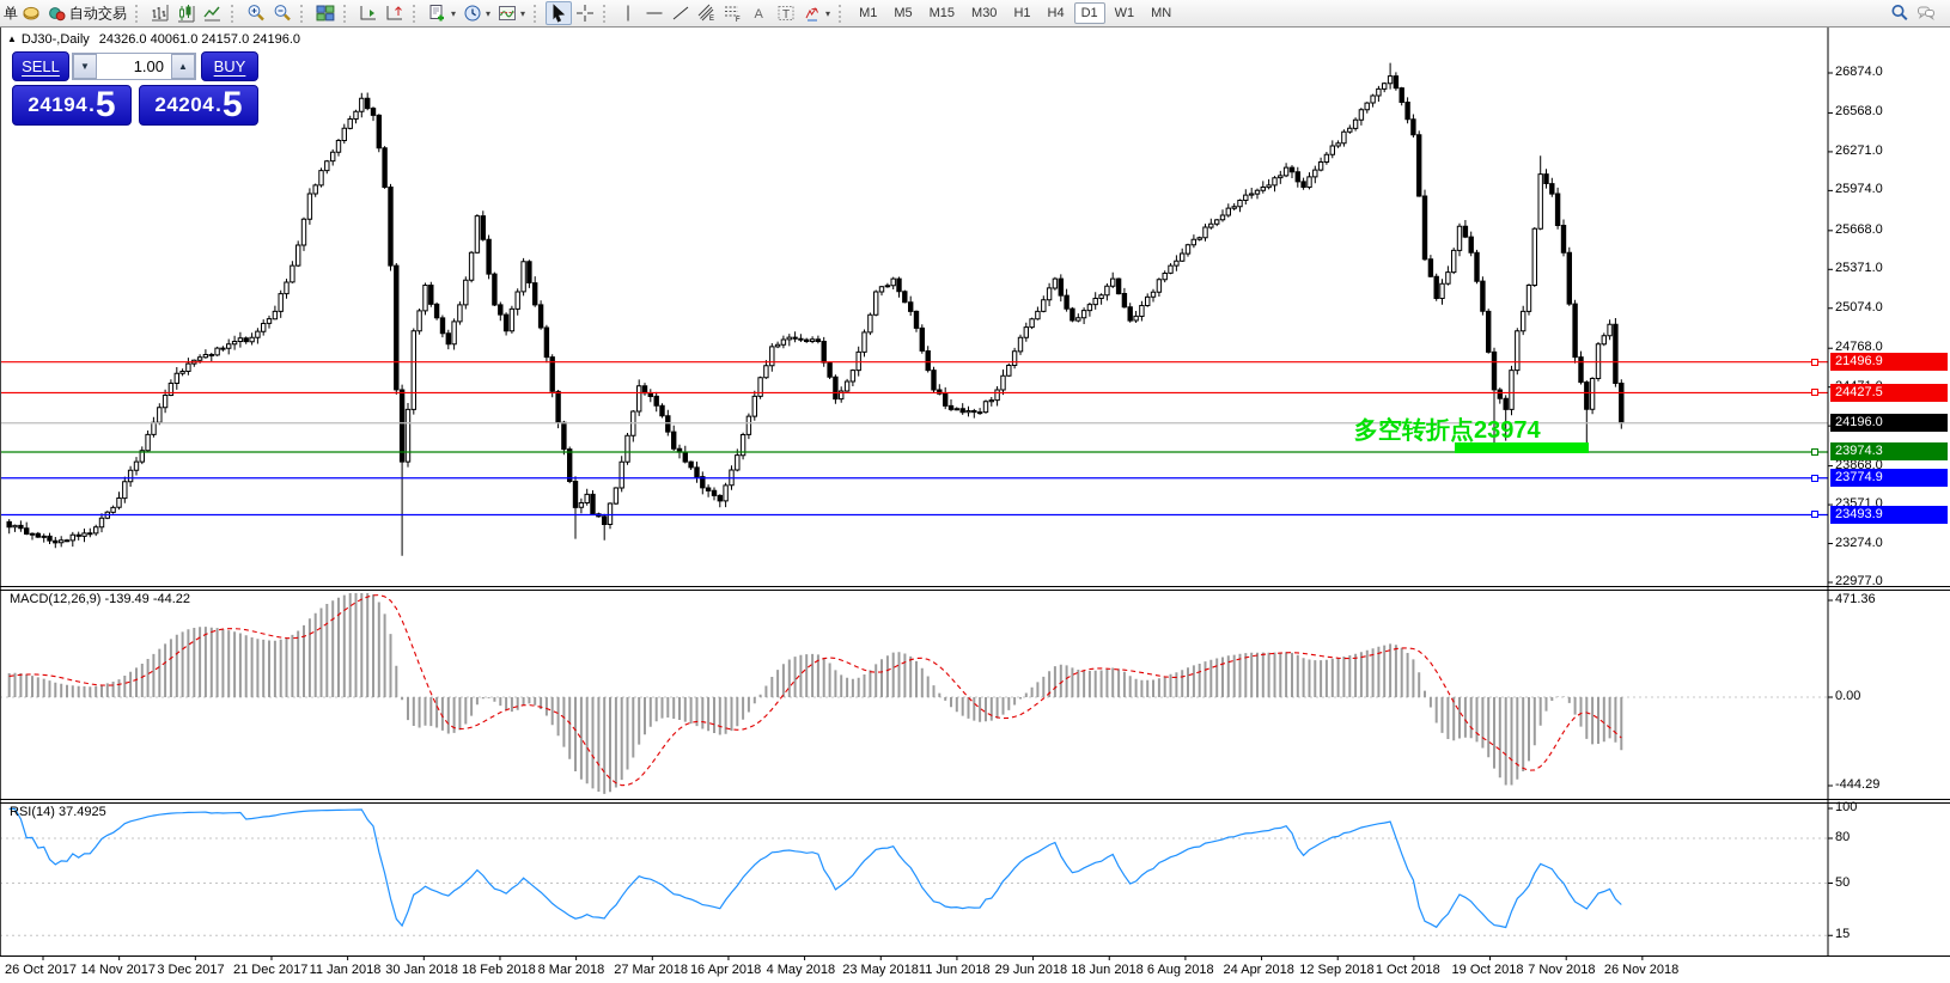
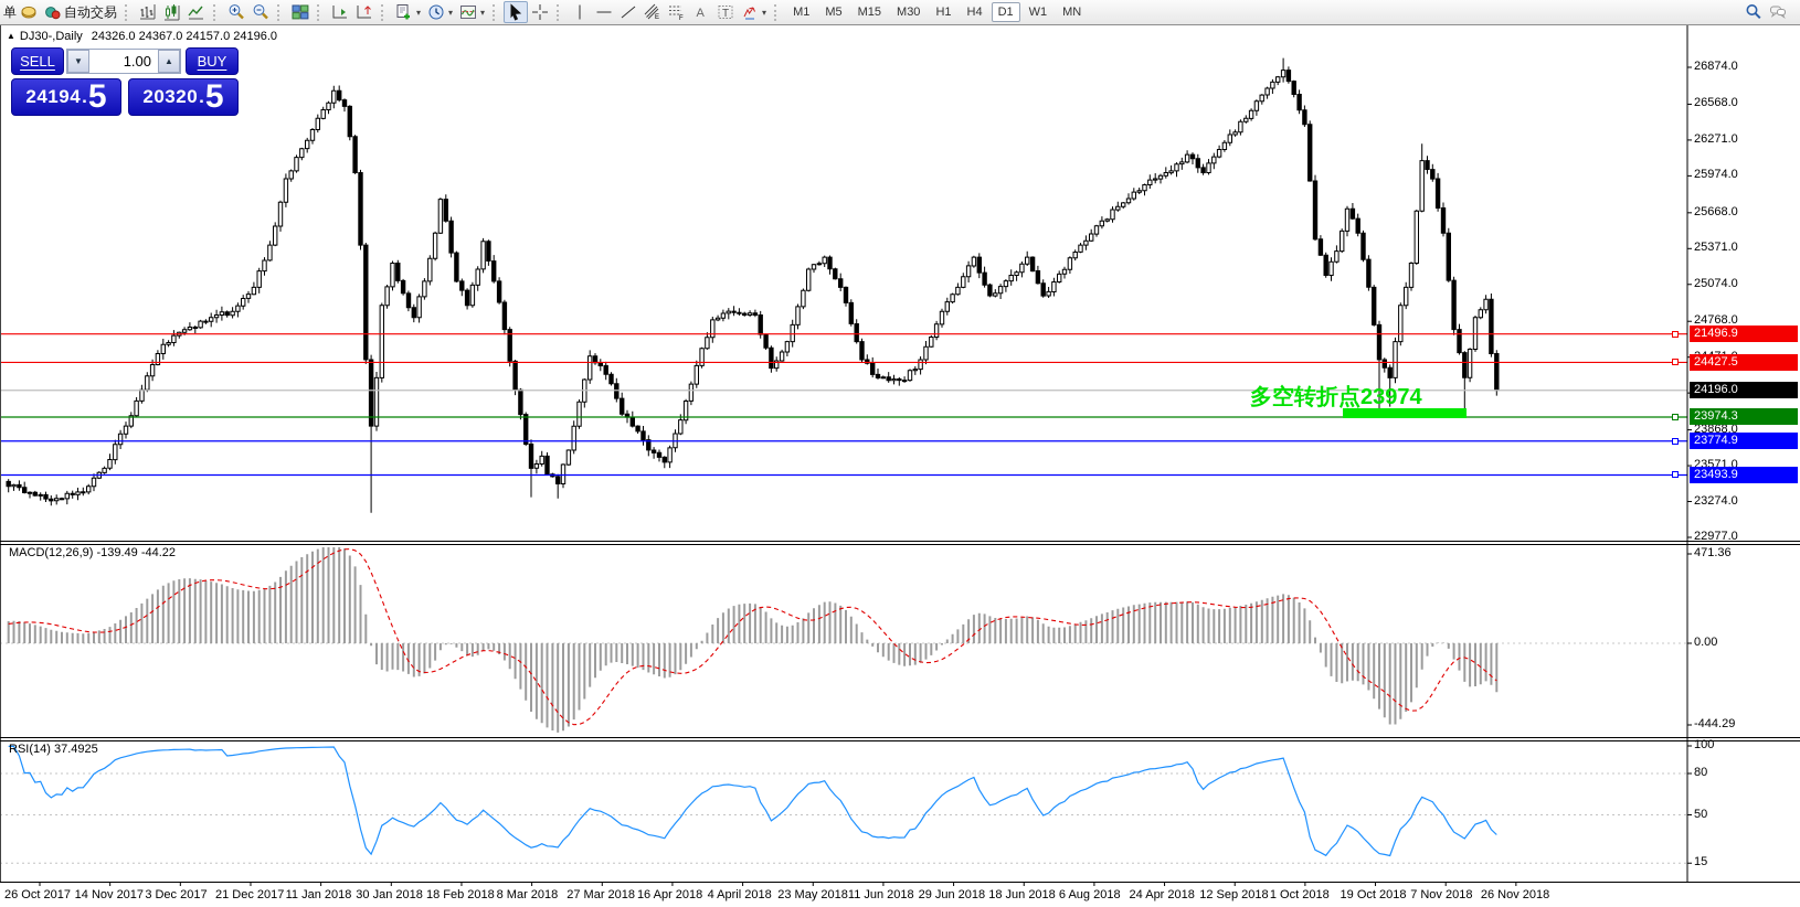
  单
  自动交易
  ▾
  ▾
  ▾
  A
  T
  ▾
  M1
  M5
  M15
  M30
  H1
  H4
  D1
  W1
  MN
- ▲ DJ30-,Daily 24326.0 40061.0 24157.0 24196.0
+ ▲ DJ30-,Daily 24326.0 24367.0 24157.0 24196.0
  SELL
  ▼
  1.00
  ▲
  BUY
  24194
  .
  5
- 24204
+ 20320
  .
  5
  MACD(12,26,9) -139.49 -44.22
  RSI(14) 37.4925
  多空转折点23974
  26874.0
  26568.0
  26271.0
  25974.0
  25668.0
  25371.0
  25074.0
  24768.0
  23868.0
  23571.0
  23274.0
  22977.0
  471.36
  0.00
  -444.29
  100
  80
  50
  15
  21496.9
  24427.5
  23974.3
  23774.9
  23493.9
  24196.0
  26 Oct 2017
  14 Nov 2017
  3 Dec 2017
  21 Dec 2017
  11 Jan 2018
  30 Jan 2018
  18 Feb 2018
  8 Mar 2018
  27 Mar 2018
  16 Apr 2018
- 4 May 2018
+ 4 April 2018
  23 May 2018
  11 Jun 2018
  29 Jun 2018
  18 Jun 2018
  6 Aug 2018
  24 Apr 2018
  12 Sep 2018
  1 Oct 2018
  19 Oct 2018
  7 Nov 2018
  26 Nov 2018
